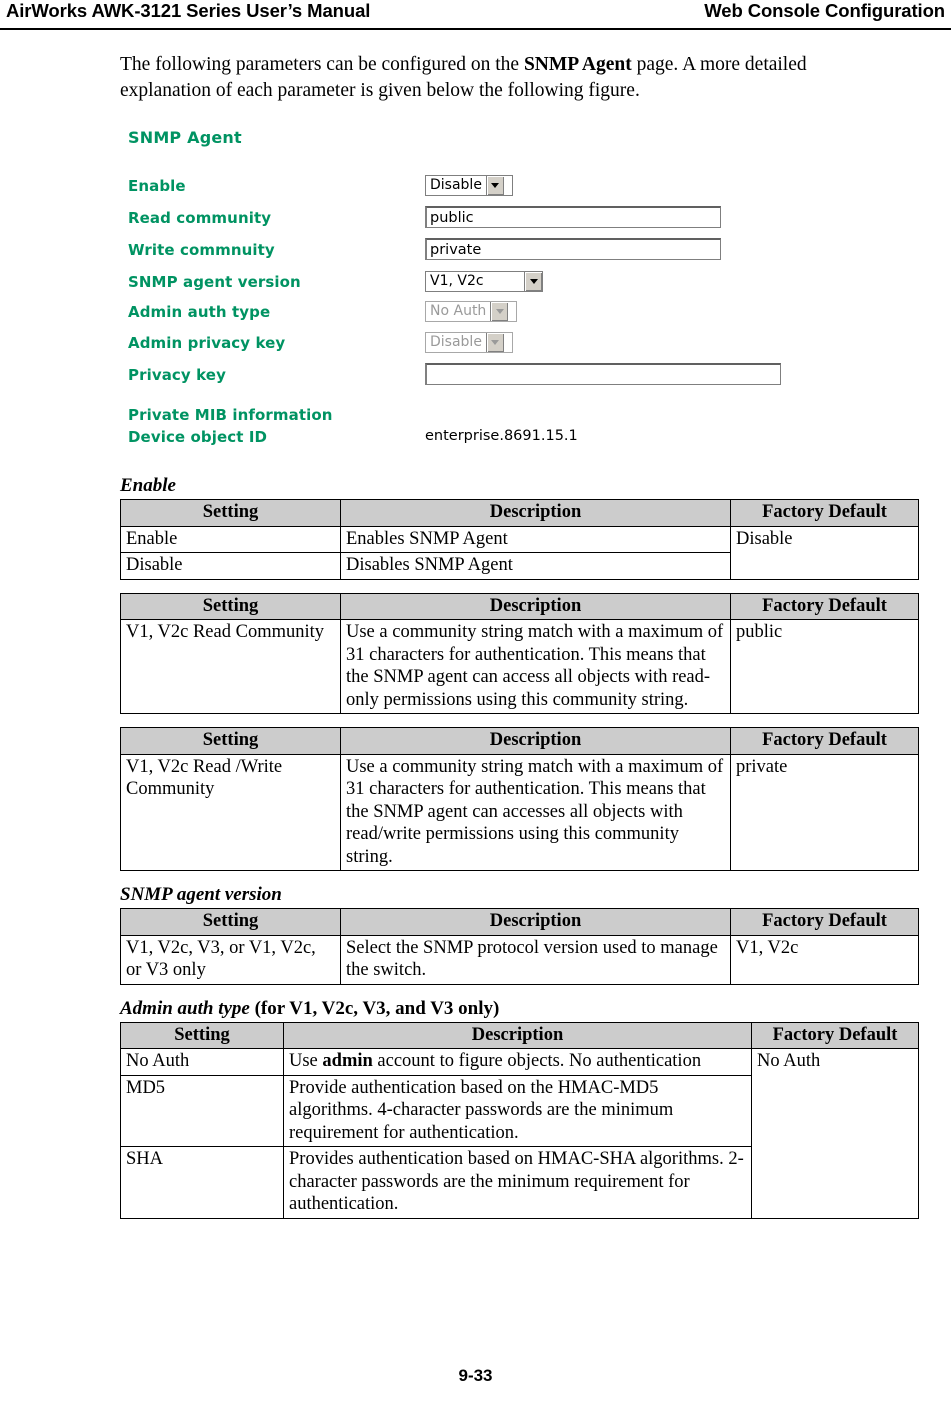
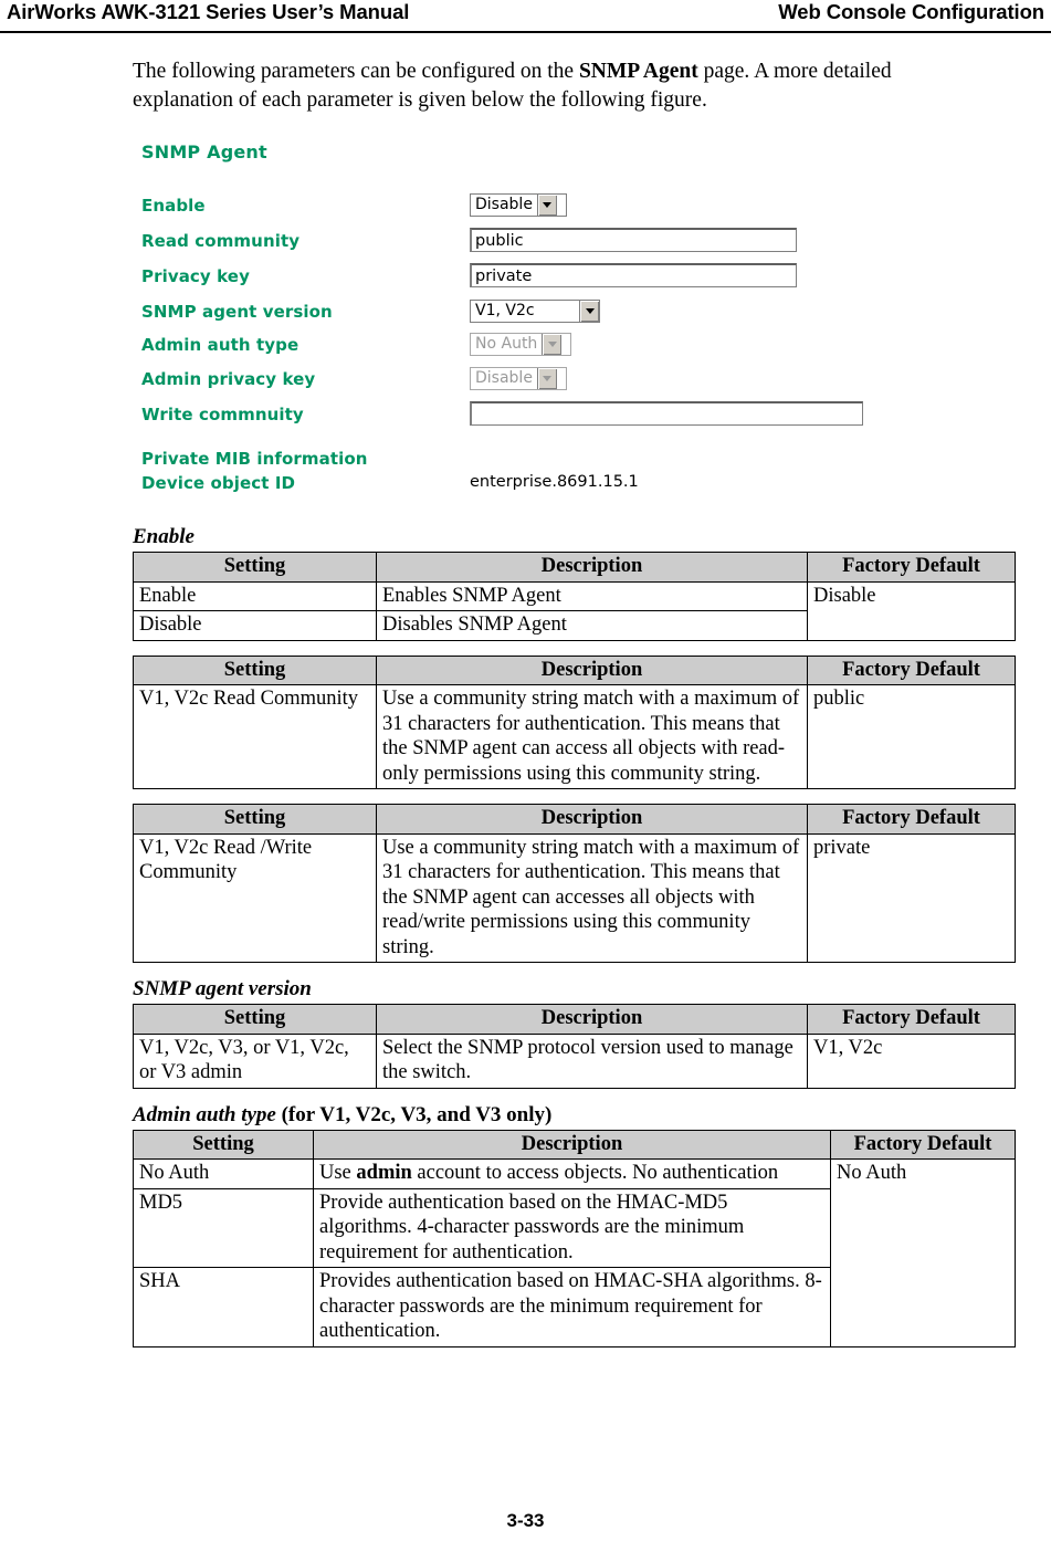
  AirWorks AWK-3121 Series User’s Manual
  Web Console Configuration
  The following parameters can be configured on the SNMP Agent page. A more detailed explanation of each parameter is given below the following figure.
  SNMP Agent
  Enable
  Disable
  Read community
  public
- Write commnuity
+ Privacy key
  private
  SNMP agent version
  V1, V2c
  Admin auth type
  No Auth
  Admin privacy key
  Disable
- Privacy key
+ Write commnuity
  Private MIB information
  Device object ID
  enterprise.8691.15.1
  Enable
  Setting	Description	Factory Default
  Enable	Enables SNMP Agent	Disable
  Disable	Disables SNMP Agent
  Setting	Description	Factory Default
  V1, V2c Read Community	Use a community string match with a maximum of 31 characters for authentication. This means that the SNMP agent can access all objects with read-only permissions using this community string.	public
  Setting	Description	Factory Default
  V1, V2c Read /Write Community	Use a community string match with a maximum of 31 characters for authentication. This means that the SNMP agent can accesses all objects with read/write permissions using this community string.	private
  SNMP agent version
  Setting	Description	Factory Default
- V1, V2c, V3, or V1, V2c, or V3 only	Select the SNMP protocol version used to manage the switch.	V1, V2c
+ V1, V2c, V3, or V1, V2c, or V3 admin	Select the SNMP protocol version used to manage the switch.	V1, V2c
  Admin auth type (for V1, V2c, V3, and V3 only)
  Setting	Description	Factory Default
- No Auth	Use admin account to figure objects. No authentication	No Auth
+ No Auth	Use admin account to access objects. No authentication	No Auth
  MD5	Provide authentication based on the HMAC-MD5 algorithms. 4-character passwords are the minimum requirement for authentication.
- SHA	Provides authentication based on HMAC-SHA algorithms. 2-character passwords are the minimum requirement for authentication.
+ SHA	Provides authentication based on HMAC-SHA algorithms. 8-character passwords are the minimum requirement for authentication.
- 9-33
+ 3-33
